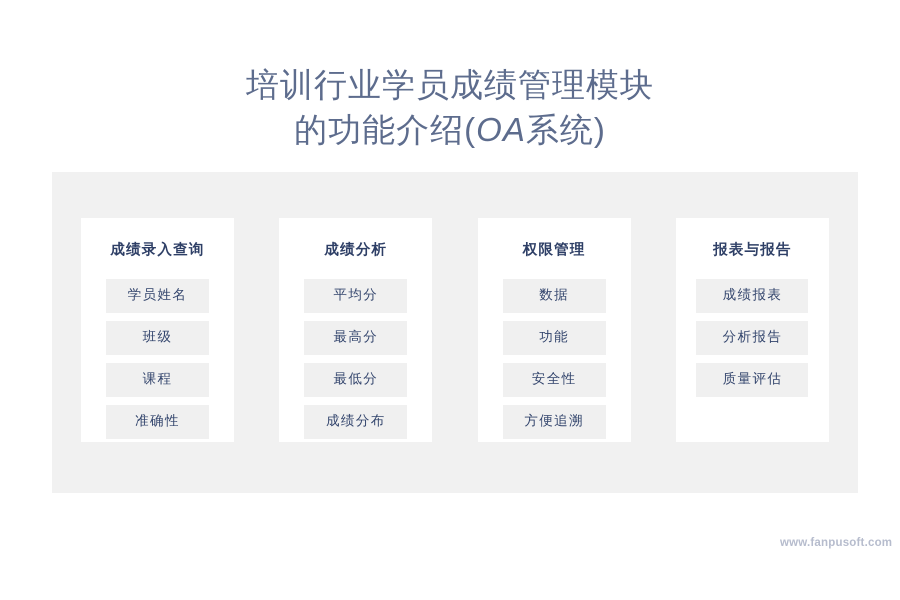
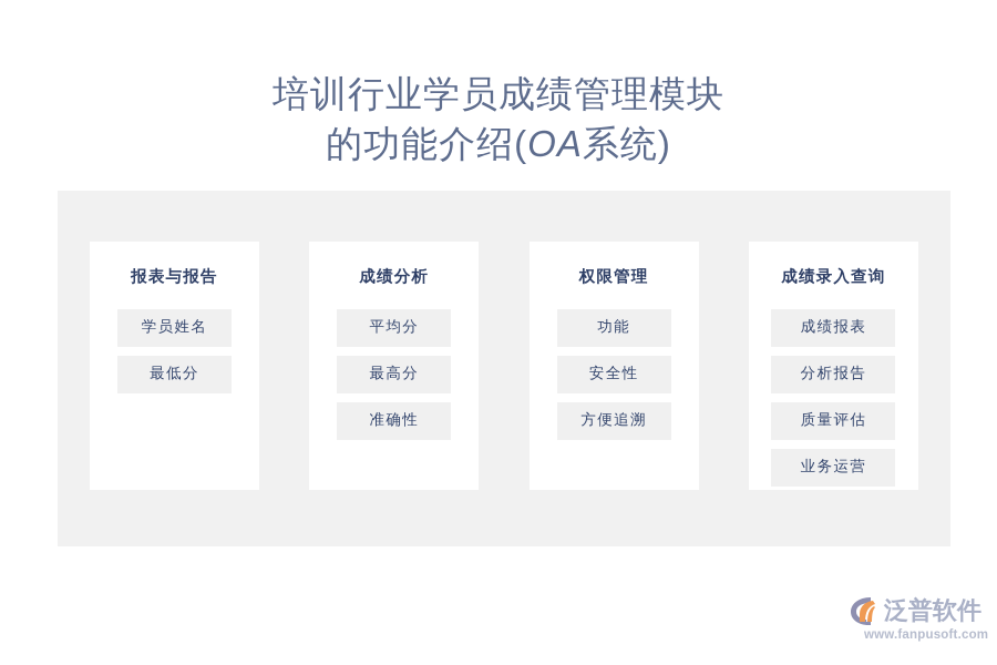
  培训行业学员成绩管理模块
  的功能介绍(OA系统)
- 成绩录入查询
+ 报表与报告
  学员姓名
- 班级
- 课程
- 准确性
+ 最低分
  成绩分析
  平均分
  最高分
- 最低分
+ 准确性
- 成绩分布
  权限管理
- 数据
  功能
  安全性
  方便追溯
- 报表与报告
+ 成绩录入查询
  成绩报表
  分析报告
  质量评估
+ 业务运营
+ 泛普软件
  www.fanpusoft.com
